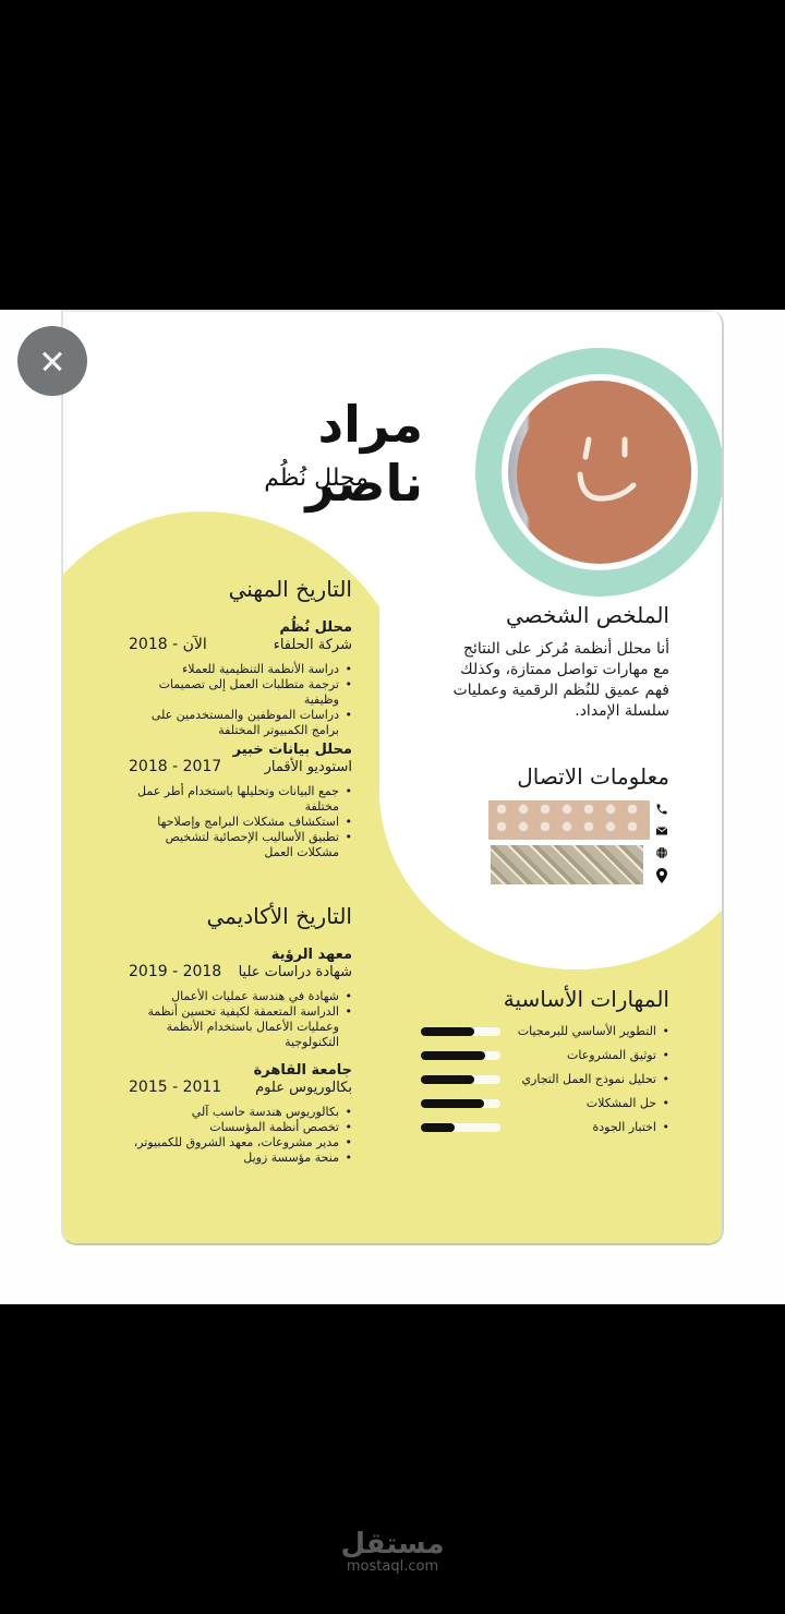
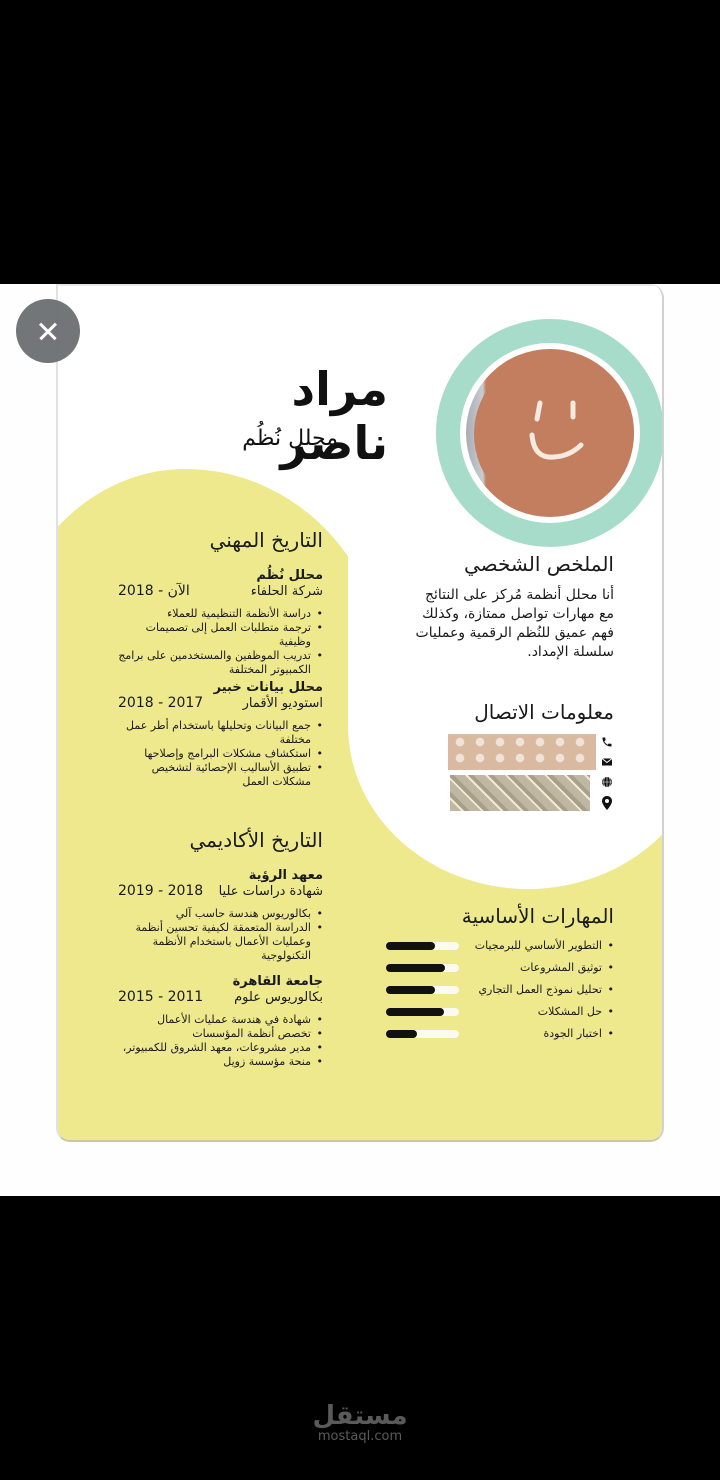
  مراد ناصر
  محلل نُظُم
  التاريخ المهني
  محلل نُظُم
  شركة الحلفاء
  الآن - 2018
  دراسة الأنظمة التنظيمية للعملاء
  ترجمة متطلبات العمل إلى تصميمات وظيفية
- دراسات الموظفين والمستخدمين على برامج الكمبيوتر المختلفة
+ تدريب الموظفين والمستخدمين على برامج الكمبيوتر المختلفة
  محلل بيانات خبير
  استوديو الأقمار
  2018 - 2017
  جمع البيانات وتحليلها باستخدام أطر عمل مختلفة
  استكشاف مشكلات البرامج وإصلاحها
  تطبيق الأساليب الإحصائية لتشخيص مشكلات العمل
  التاريخ الأكاديمي
  معهد الرؤية
  شهادة دراسات عليا
  2019 - 2018
- شهادة في هندسة عمليات الأعمال
+ بكالوريوس هندسة حاسب آلي
  الدراسة المتعمقة لكيفية تحسين أنظمة وعمليات الأعمال باستخدام الأنظمة التكنولوجية
  جامعة القاهرة
  بكالوريوس علوم
  2015 - 2011
- بكالوريوس هندسة حاسب آلي
+ شهادة في هندسة عمليات الأعمال
  تخصص أنظمة المؤسسات
  مدير مشروعات، معهد الشروق للكمبيوتر،
  منحة مؤسسة زويل
  الملخص الشخصي
  أنا محلل أنظمة مُركز على النتائج مع مهارات تواصل ممتازة، وكذلك فهم عميق للنُظم الرقمية وعمليات سلسلة الإمداد.
  معلومات الاتصال
  المهارات الأساسية
  التطوير الأساسي للبرمجيات
  توثيق المشروعات
  تحليل نموذج العمل التجاري
  حل المشكلات
  اختبار الجودة
  مستقل
  mostaql.com
